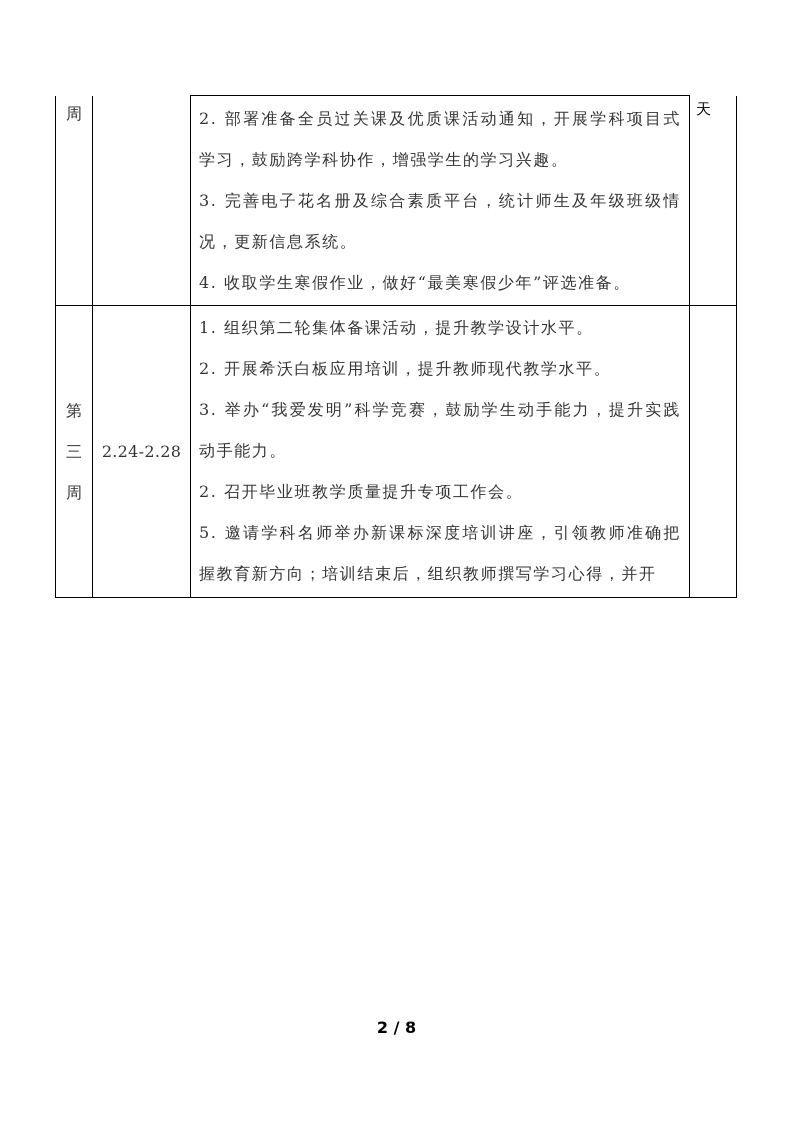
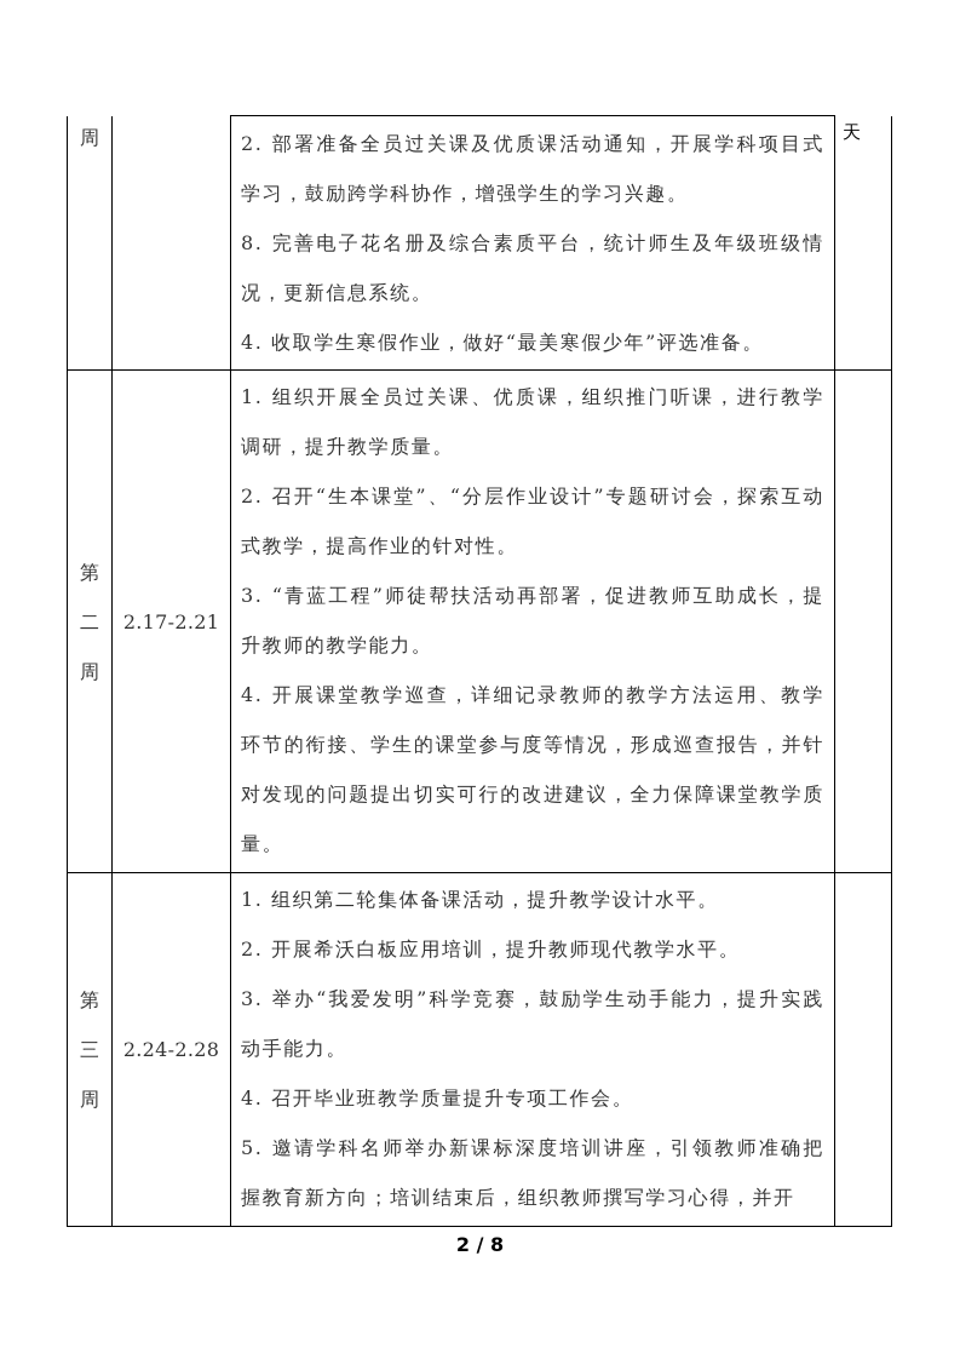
- 周		2. 部署准备全员过关课及优质课活动通知，开展学科项目式学习，鼓励跨学科协作，增强学生的学习兴趣。 3. 完善电子花名册及综合素质平台，统计师生及年级班级情况，更新信息系统。 4. 收取学生寒假作业，做好“最美寒假少年”评选准备。	天
+ 周		2. 部署准备全员过关课及优质课活动通知，开展学科项目式学习，鼓励跨学科协作，增强学生的学习兴趣。 8. 完善电子花名册及综合素质平台，统计师生及年级班级情况，更新信息系统。 4. 收取学生寒假作业，做好“最美寒假少年”评选准备。	天
+ 第 二 周	2.17-2.21	1. 组织开展全员过关课、优质课，组织推门听课，进行教学调研，提升教学质量。 2. 召开“生本课堂”、“分层作业设计”专题研讨会，探索互动式教学，提高作业的针对性。 3. “青蓝工程”师徒帮扶活动再部署，促进教师互助成长，提升教师的教学能力。 4. 开展课堂教学巡查，详细记录教师的教学方法运用、教学环节的衔接、学生的课堂参与度等情况，形成巡查报告，并针对发现的问题提出切实可行的改进建议，全力保障课堂教学质量。
- 第 三 周	2.24-2.28	1. 组织第二轮集体备课活动，提升教学设计水平。 2. 开展希沃白板应用培训，提升教师现代教学水平。 3. 举办“我爱发明”科学竞赛，鼓励学生动手能力，提升实践动手能力。 2. 召开毕业班教学质量提升专项工作会。 5. 邀请学科名师举办新课标深度培训讲座，引领教师准确把握教育新方向；培训结束后，组织教师撰写学习心得，并开
+ 第 三 周	2.24-2.28	1. 组织第二轮集体备课活动，提升教学设计水平。 2. 开展希沃白板应用培训，提升教师现代教学水平。 3. 举办“我爱发明”科学竞赛，鼓励学生动手能力，提升实践动手能力。 4. 召开毕业班教学质量提升专项工作会。 5. 邀请学科名师举办新课标深度培训讲座，引领教师准确把握教育新方向；培训结束后，组织教师撰写学习心得，并开
  2 / 8
